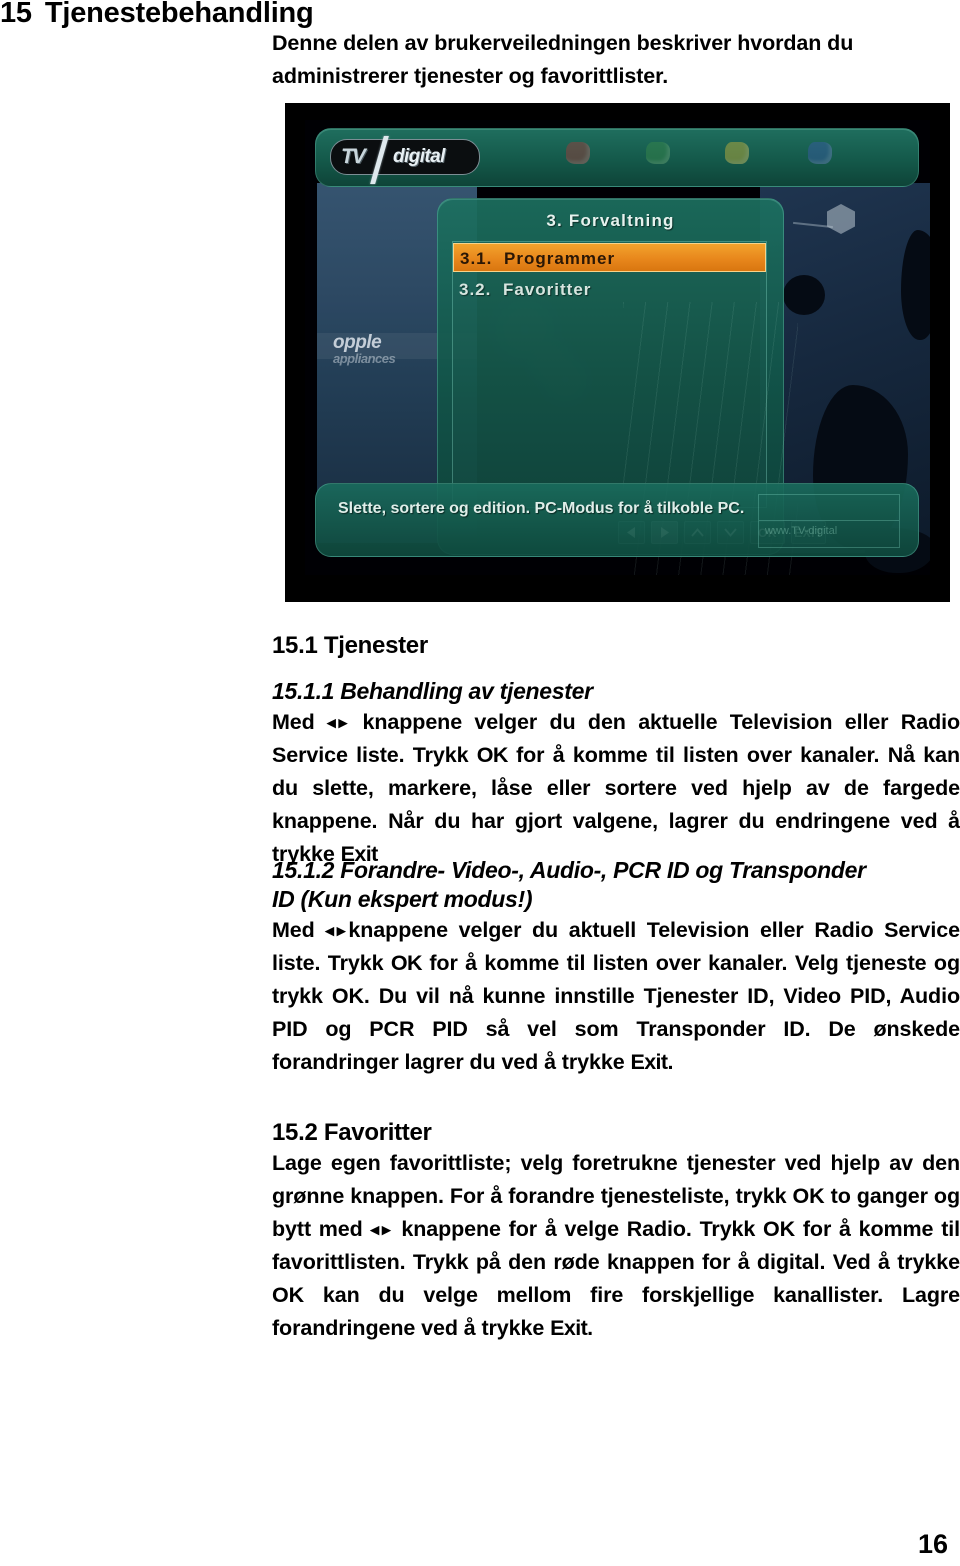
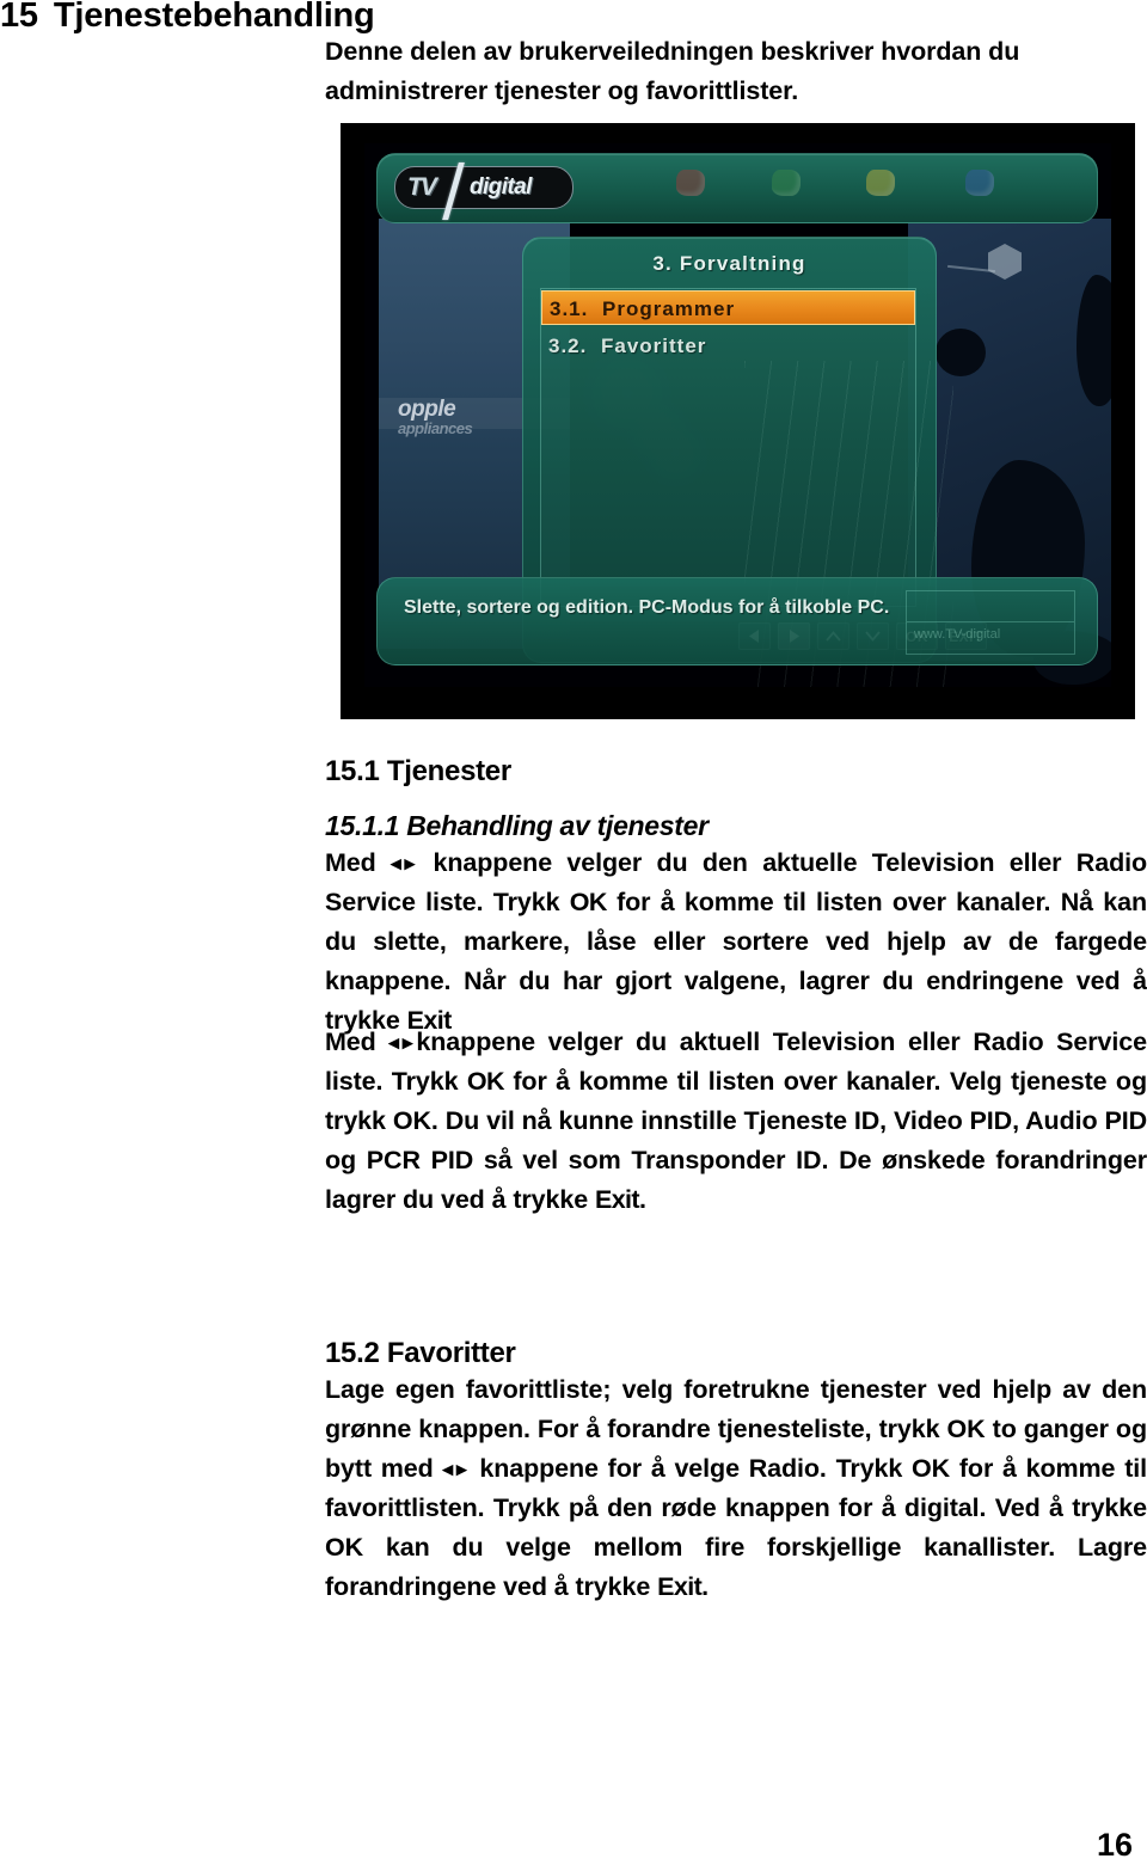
  15 Tjenestebehandling
  Denne delen av brukerveiledningen beskriver hvordan du
  administrerer tjenester og favorittlister.
  opple
  appliances
  TV
  digital
  3. Forvaltning
  3.1. Programmer
  3.2. Favoritter
  Slette, sortere og edition. PC-Modus for å tilkoble PC.
  www.TV-digital
  15.1 Tjenester
  15.1.1 Behandling av tjenester
  Med ◂▸ knappene velger du den aktuelle Television eller Radio Service liste. Trykk OK for å komme til listen over kanaler. Nå kan du slette, markere, låse eller sortere ved hjelp av de fargede knappene. Når du har gjort valgene, lagrer du endringene ved å trykke Exit
- 15.1.2 Forandre- Video-, Audio-, PCR ID og Transponder
- ID (Kun ekspert modus!)
- Med ◂▸knappene velger du aktuell Television eller Radio Service liste. Trykk OK for å komme til listen over kanaler. Velg tjeneste og trykk OK. Du vil nå kunne innstille Tjenester ID, Video PID, Audio PID og PCR PID så vel som Transponder ID. De ønskede forandringer lagrer du ved å trykke Exit.
+ Med ◂▸knappene velger du aktuell Television eller Radio Service liste. Trykk OK for å komme til listen over kanaler. Velg tjeneste og trykk OK. Du vil nå kunne innstille Tjeneste ID, Video PID, Audio PID og PCR PID så vel som Transponder ID. De ønskede forandringer lagrer du ved å trykke Exit.
  15.2 Favoritter
  Lage egen favorittliste; velg foretrukne tjenester ved hjelp av den grønne knappen. For å forandre tjenesteliste, trykk OK to ganger og bytt med ◂▸ knappene for å velge Radio. Trykk OK for å komme til favorittlisten. Trykk på den røde knappen for å digital. Ved å trykke OK kan du velge mellom fire forskjellige kanallister. Lagre forandringene ved å trykke Exit.
  16
